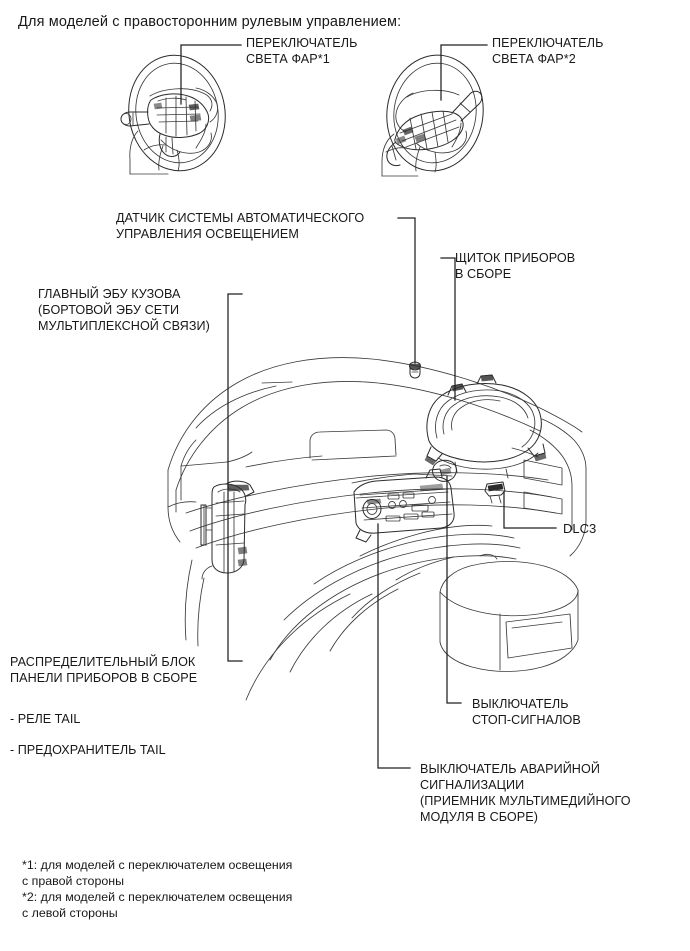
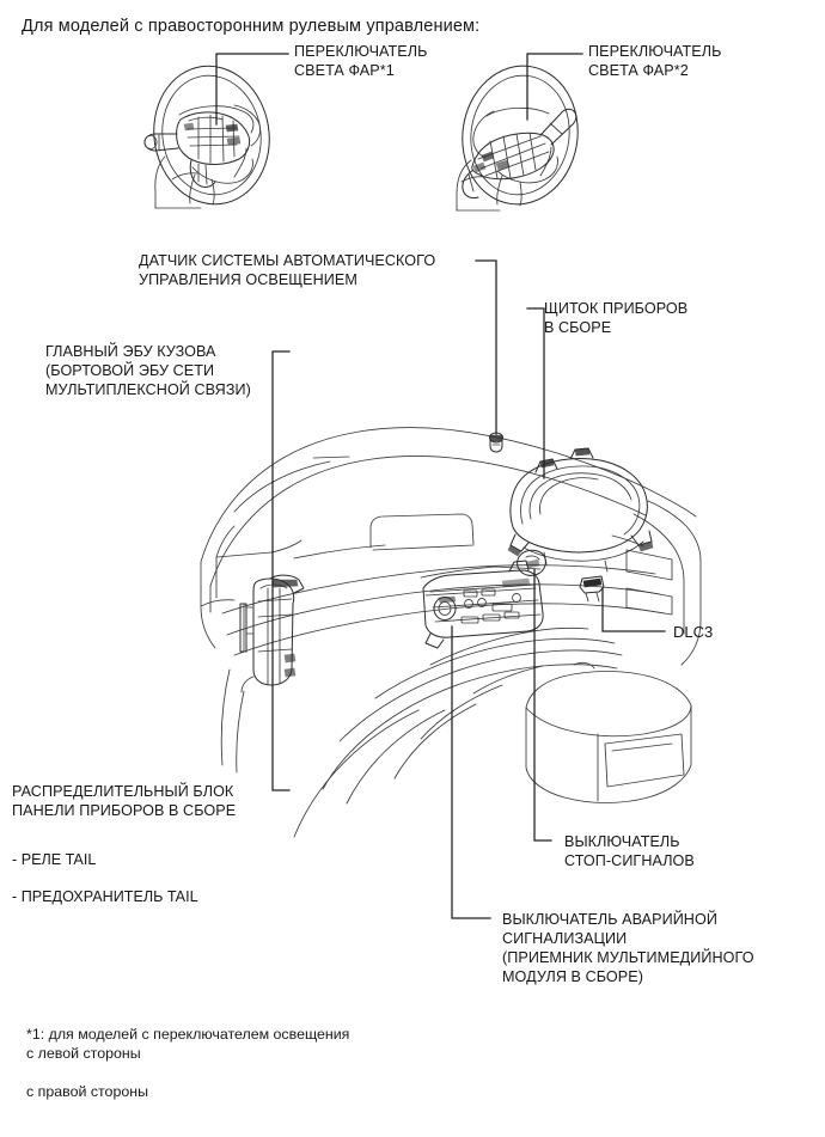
  Для моделей с правосторонним рулевым управлением:
  ПЕРЕКЛЮЧАТЕЛЬ
  СВЕТА ФАР*1
  ПЕРЕКЛЮЧАТЕЛЬ
  СВЕТА ФАР*2
  ДАТЧИК СИСТЕМЫ АВТОМАТИЧЕСКОГО
  УПРАВЛЕНИЯ ОСВЕЩЕНИЕМ
  ЩИТОК ПРИБОРОВ
  В СБОРЕ
  ГЛАВНЫЙ ЭБУ КУЗОВА
  (БОРТОВОЙ ЭБУ СЕТИ
  МУЛЬТИПЛЕКСНОЙ СВЯЗИ)
  DLC3
  РАСПРЕДЕЛИТЕЛЬНЫЙ БЛОК
  ПАНЕЛИ ПРИБОРОВ В СБОРЕ
  - РЕЛЕ TAIL
  - ПРЕДОХРАНИТЕЛЬ TAIL
  ВЫКЛЮЧАТЕЛЬ
  СТОП-СИГНАЛОВ
  ВЫКЛЮЧАТЕЛЬ АВАРИЙНОЙ
  СИГНАЛИЗАЦИИ
  (ПРИЕМНИК МУЛЬТИМЕДИЙНОГО
  МОДУЛЯ В СБОРЕ)
  *1: для моделей с переключателем освещения
- с правой стороны
+ с левой стороны
- *2: для моделей с переключателем освещения
- с левой стороны
+ с правой стороны
